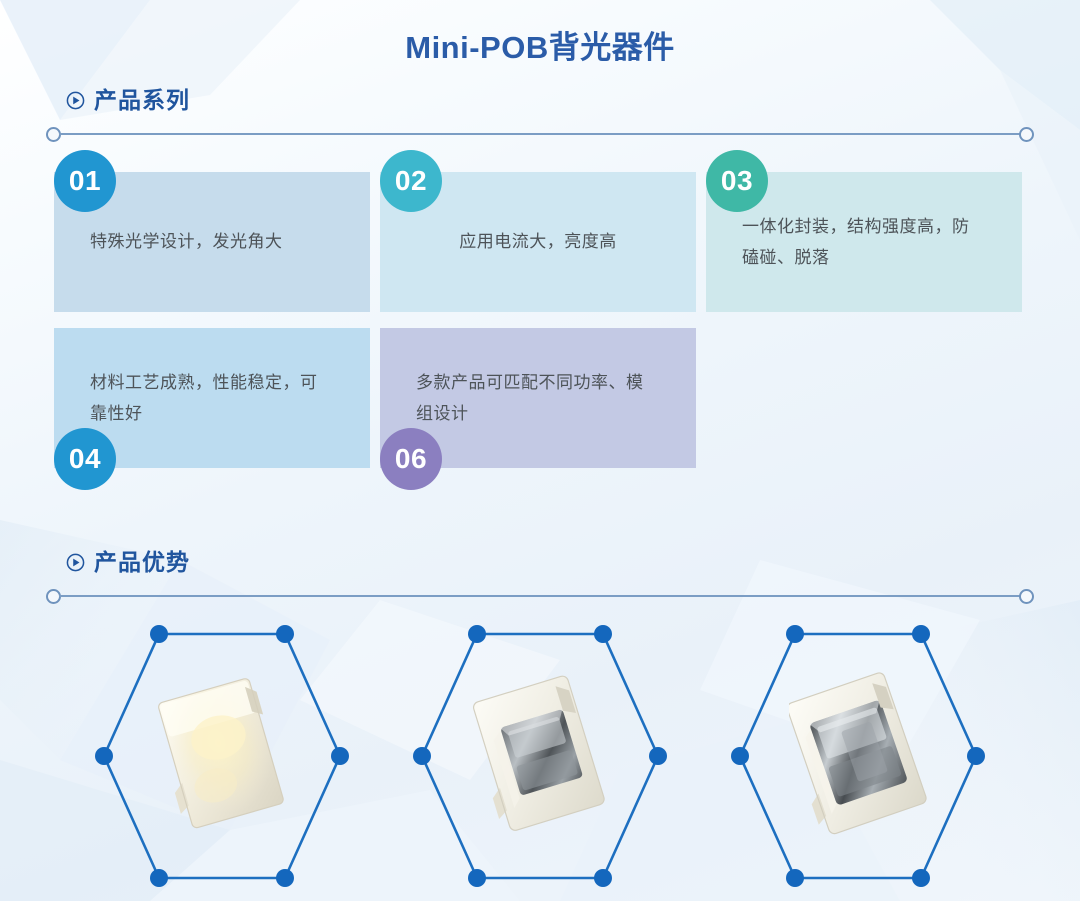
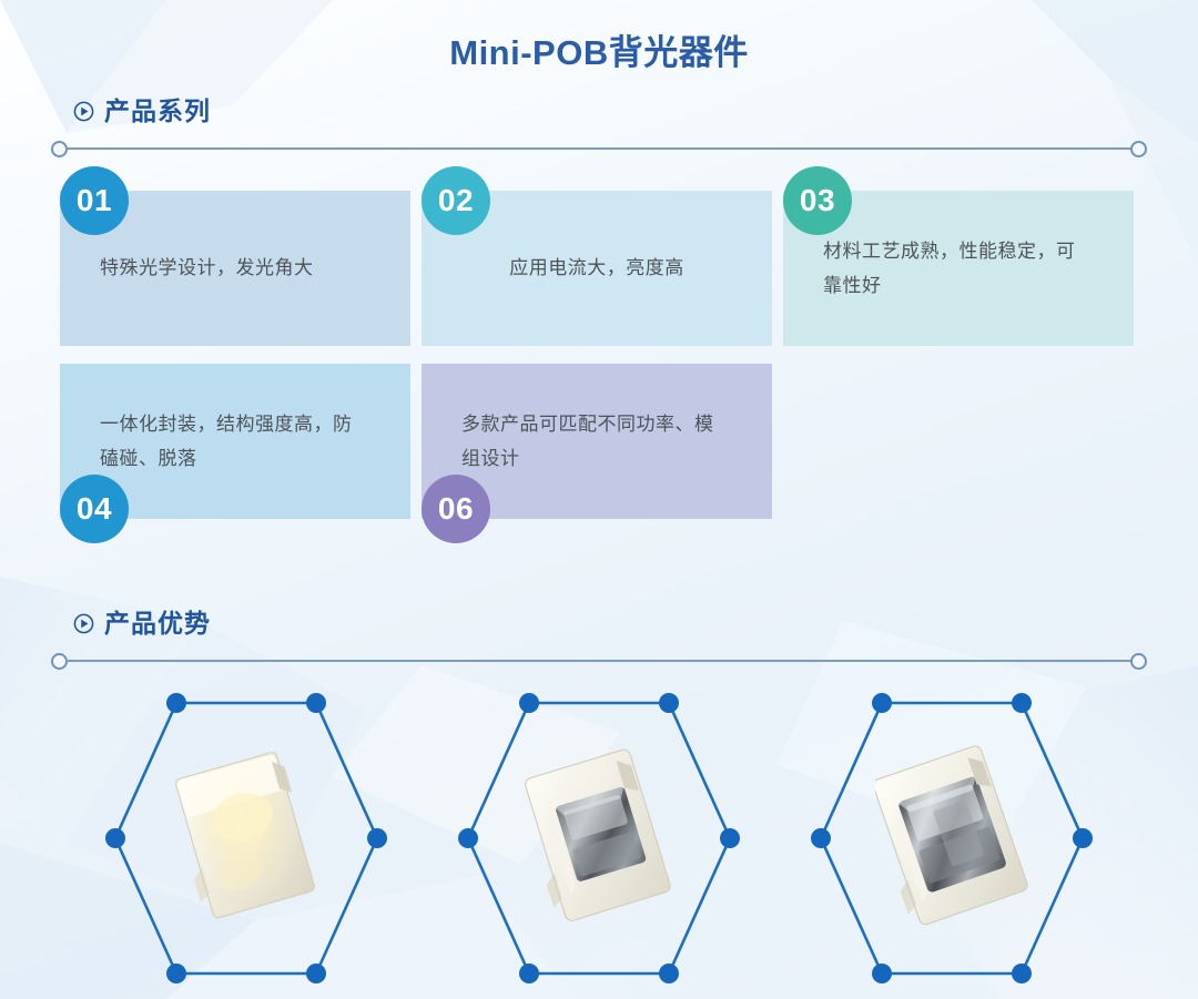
  Mini-POB背光器件
  产品系列
  01
  特殊光学设计，发光角大
  02
  应用电流大，亮度高
  03
- 一体化封装，结构强度高，防磕碰、脱落
+ 材料工艺成熟，性能稳定，可靠性好
  04
- 材料工艺成熟，性能稳定，可靠性好
+ 一体化封装，结构强度高，防磕碰、脱落
  06
  多款产品可匹配不同功率、模组设计
  产品优势
